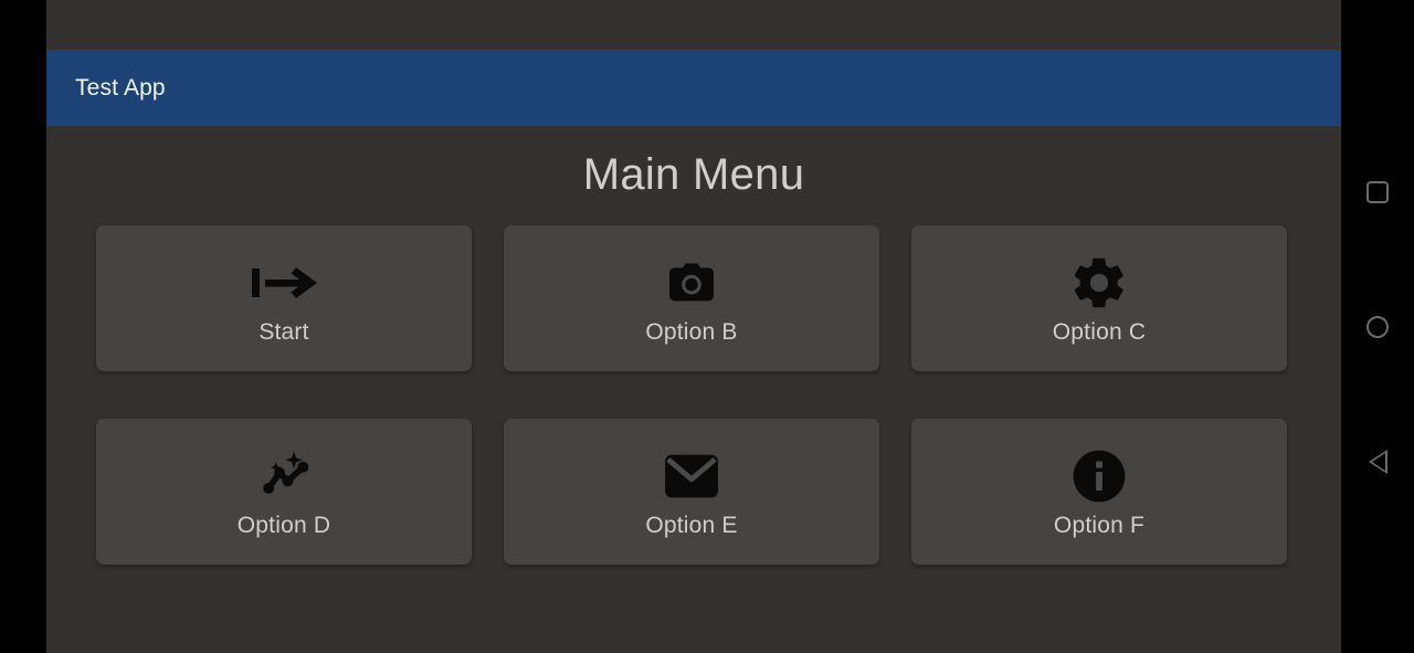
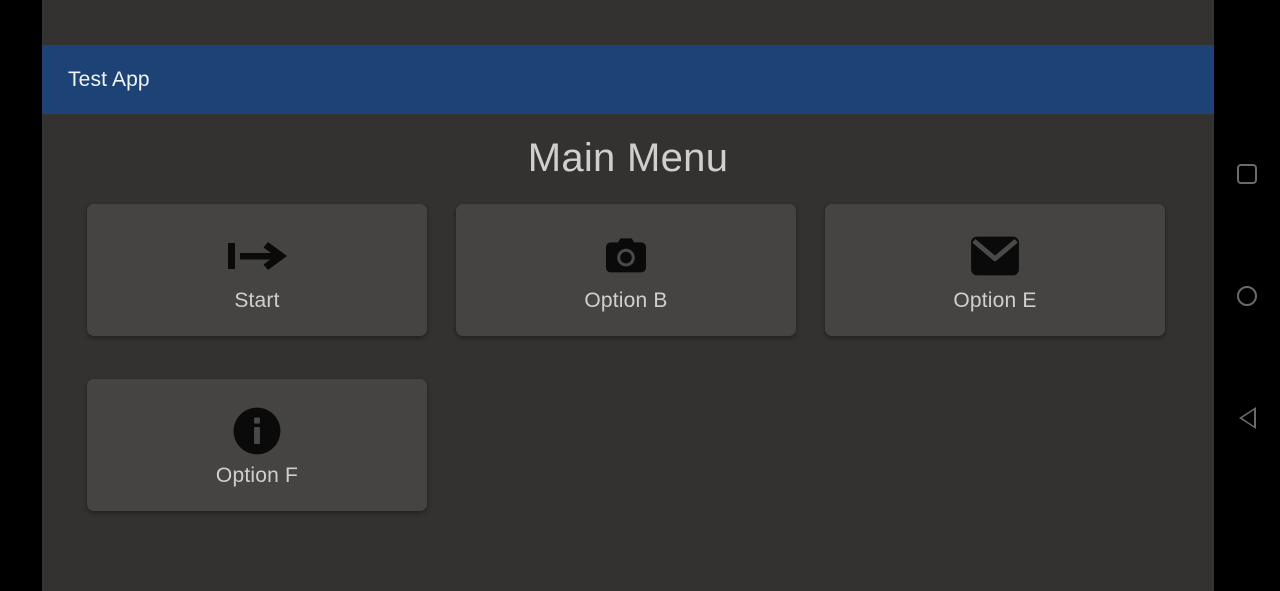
  Test App
  Main Menu
  Start
  Option B
- Option C
- Option D
  Option E
  Option F
